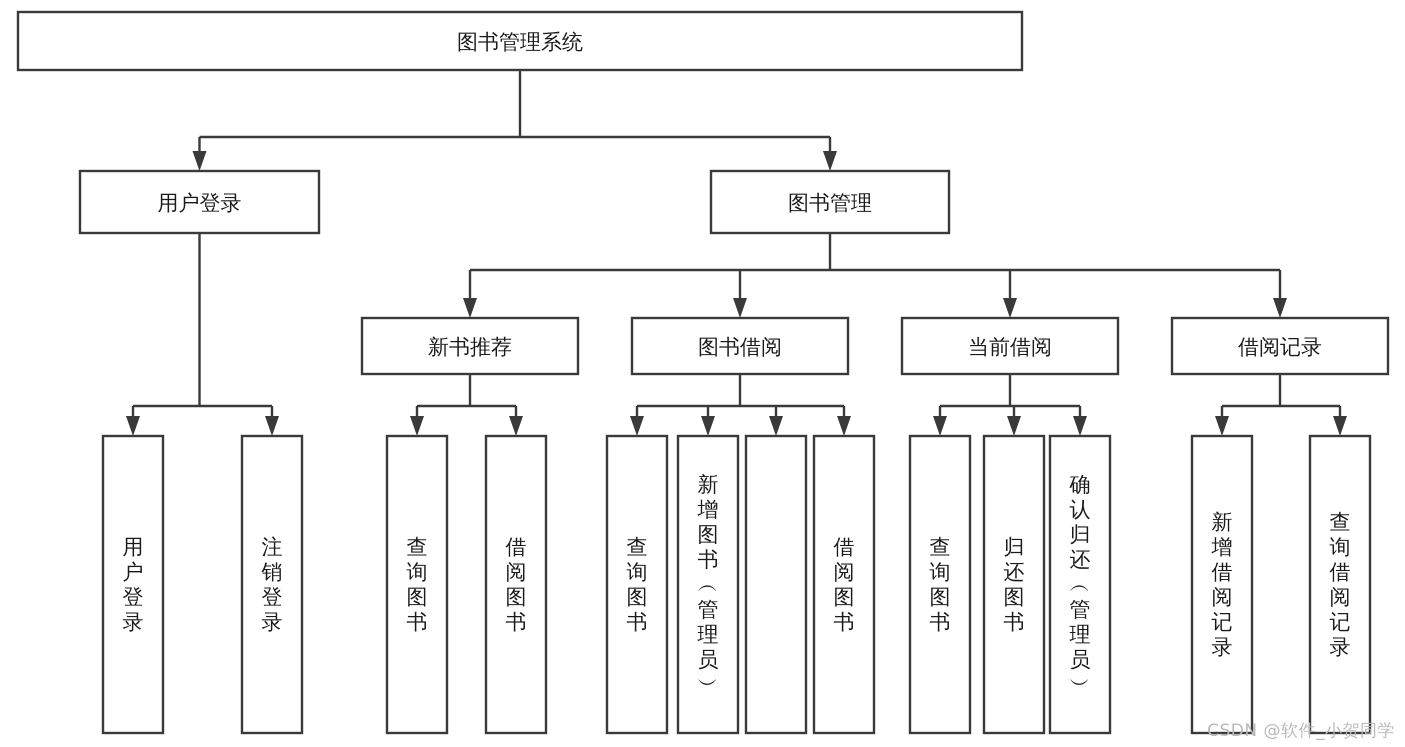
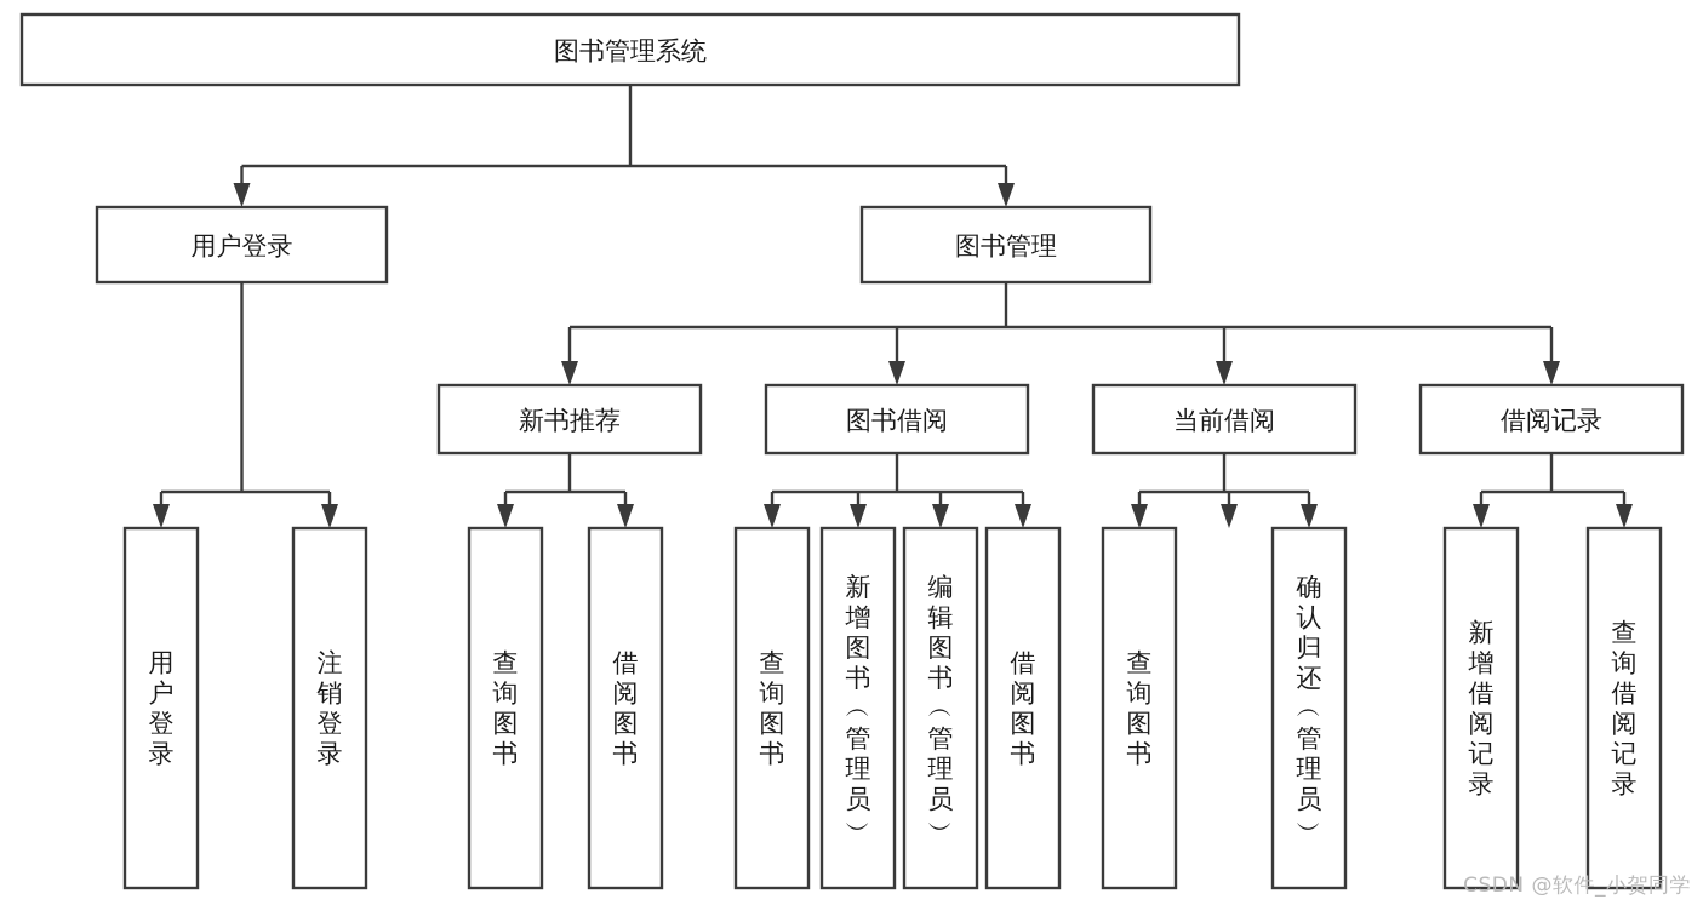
  图书管理系统
  用户登录
  图书管理
  新书推荐
  图书借阅
  当前借阅
  借阅记录
  用户登录
  注销登录
  查询图书
  借阅图书
  查询图书
  新增图书 ︵ 管理员 ︶
+ 编辑图书 ︵ 管理员 ︶
  借阅图书
  查询图书
- 归还图书
  确认归还 ︵ 管理员 ︶
  新增借阅记录
  查询借阅记录
  CSDN @软件_小贺同学
